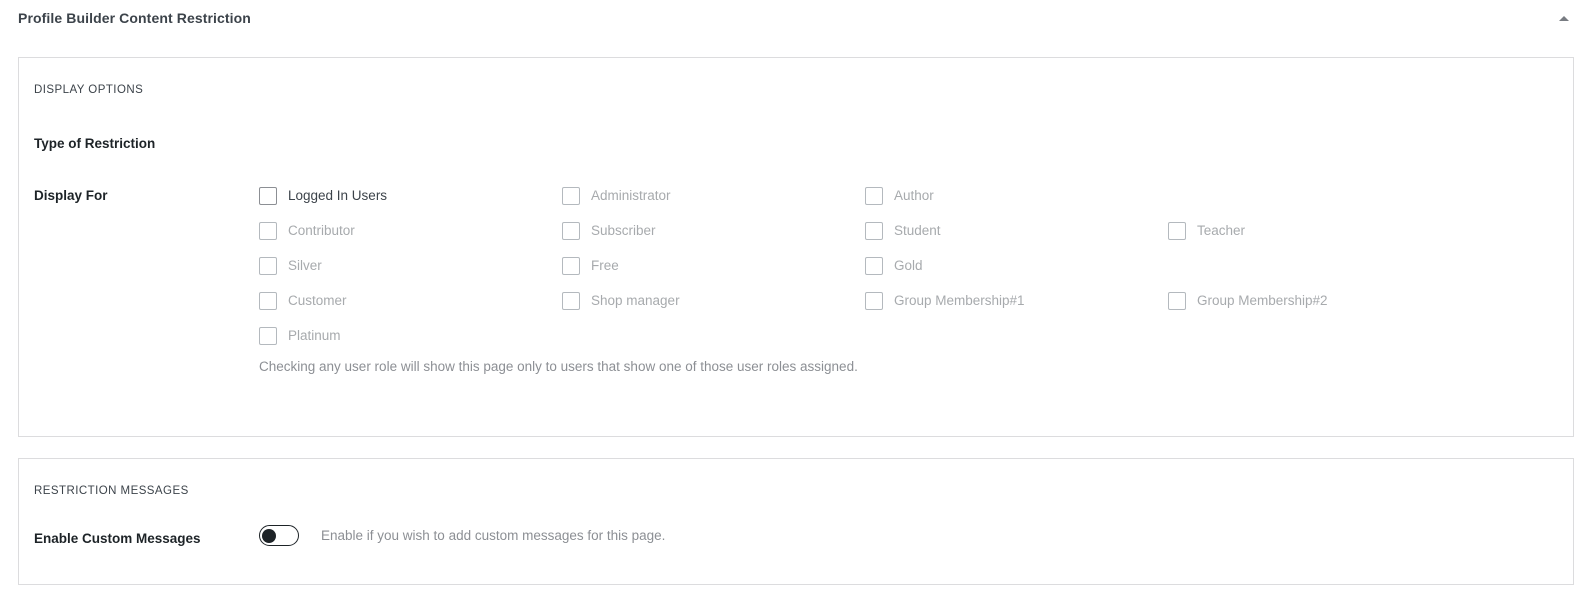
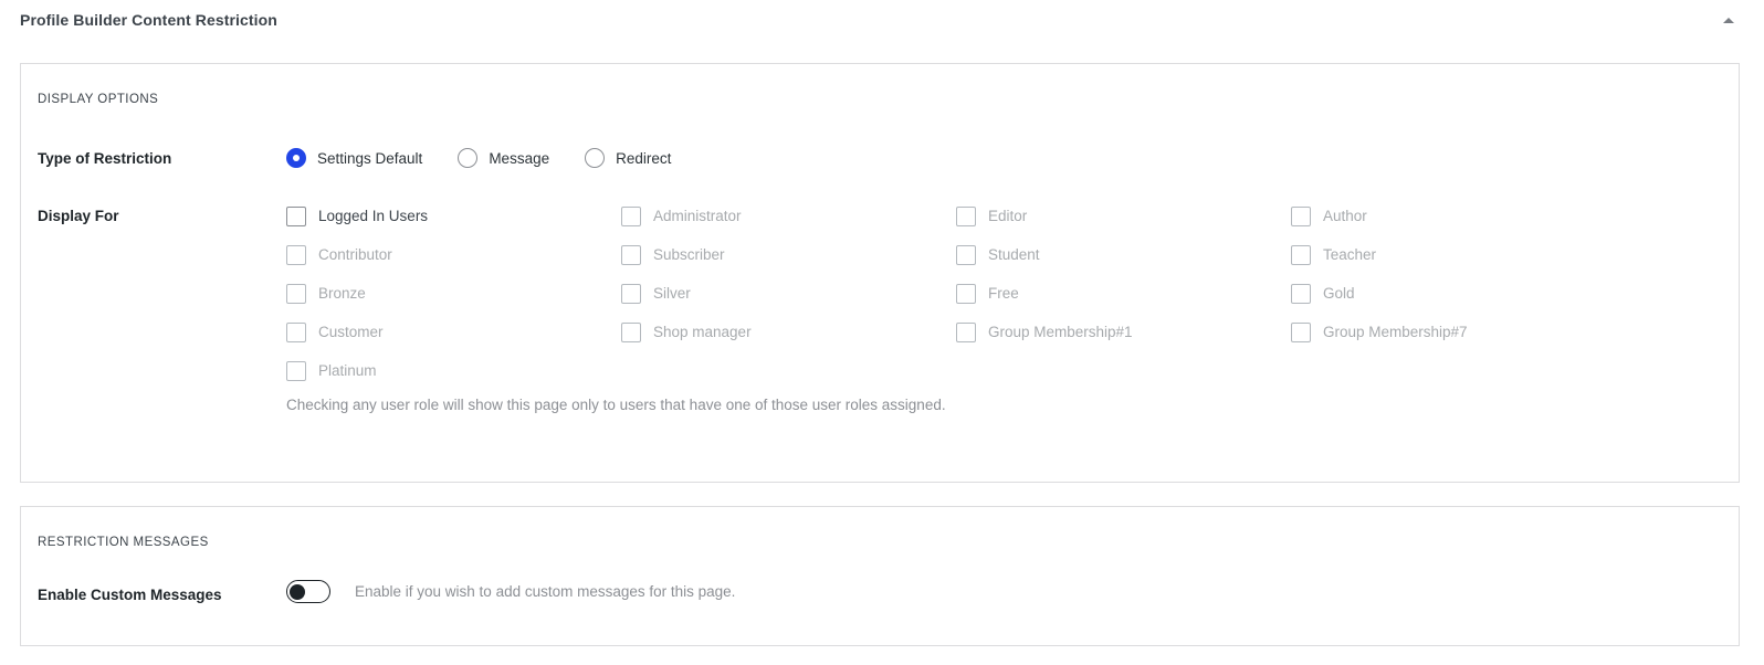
  Profile Builder Content Restriction
  DISPLAY OPTIONS
  Type of Restriction
+ Settings Default
+ Message
+ Redirect
  Display For
  Logged In Users
  Administrator
+ Editor
  Author
  Contributor
  Subscriber
  Student
  Teacher
+ Bronze
  Silver
  Free
  Gold
  Customer
  Shop manager
  Group Membership#1
- Group Membership#2
+ Group Membership#7
  Platinum
- Checking any user role will show this page only to users that show one of those user roles assigned.
+ Checking any user role will show this page only to users that have one of those user roles assigned.
  RESTRICTION MESSAGES
  Enable Custom Messages
  Enable if you wish to add custom messages for this page.
